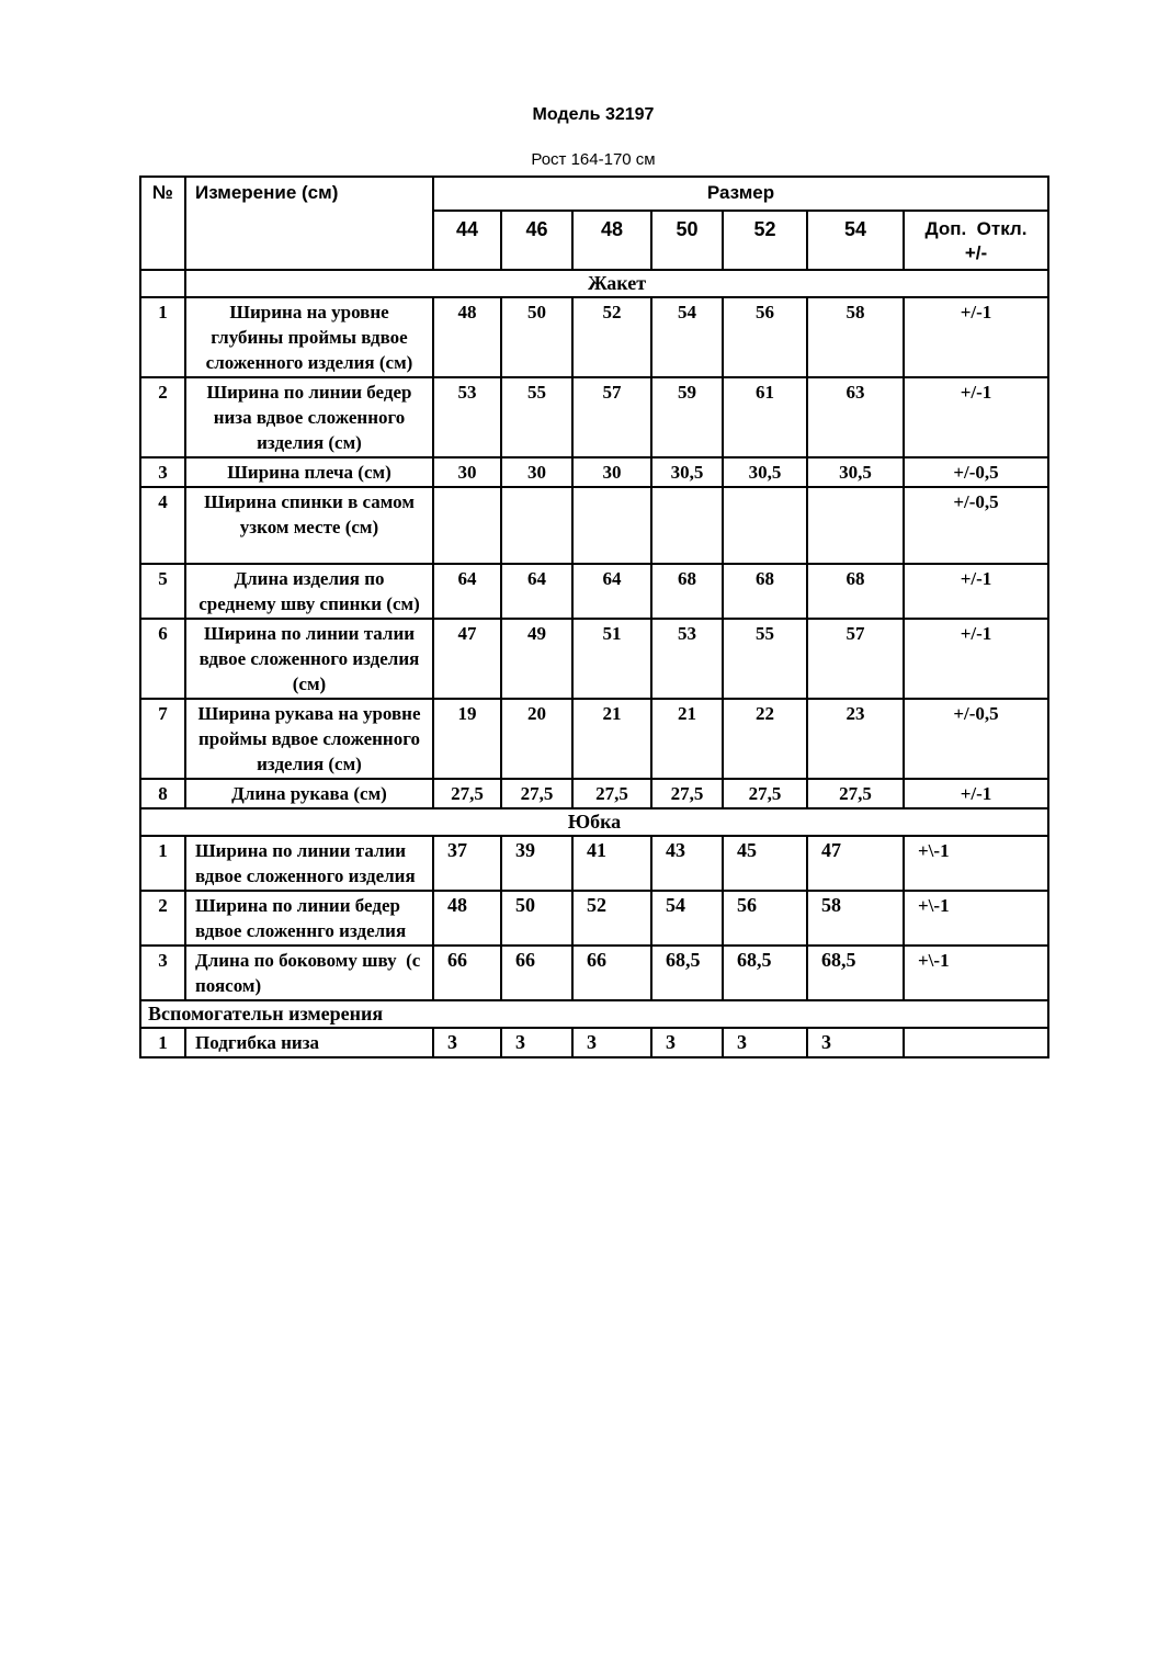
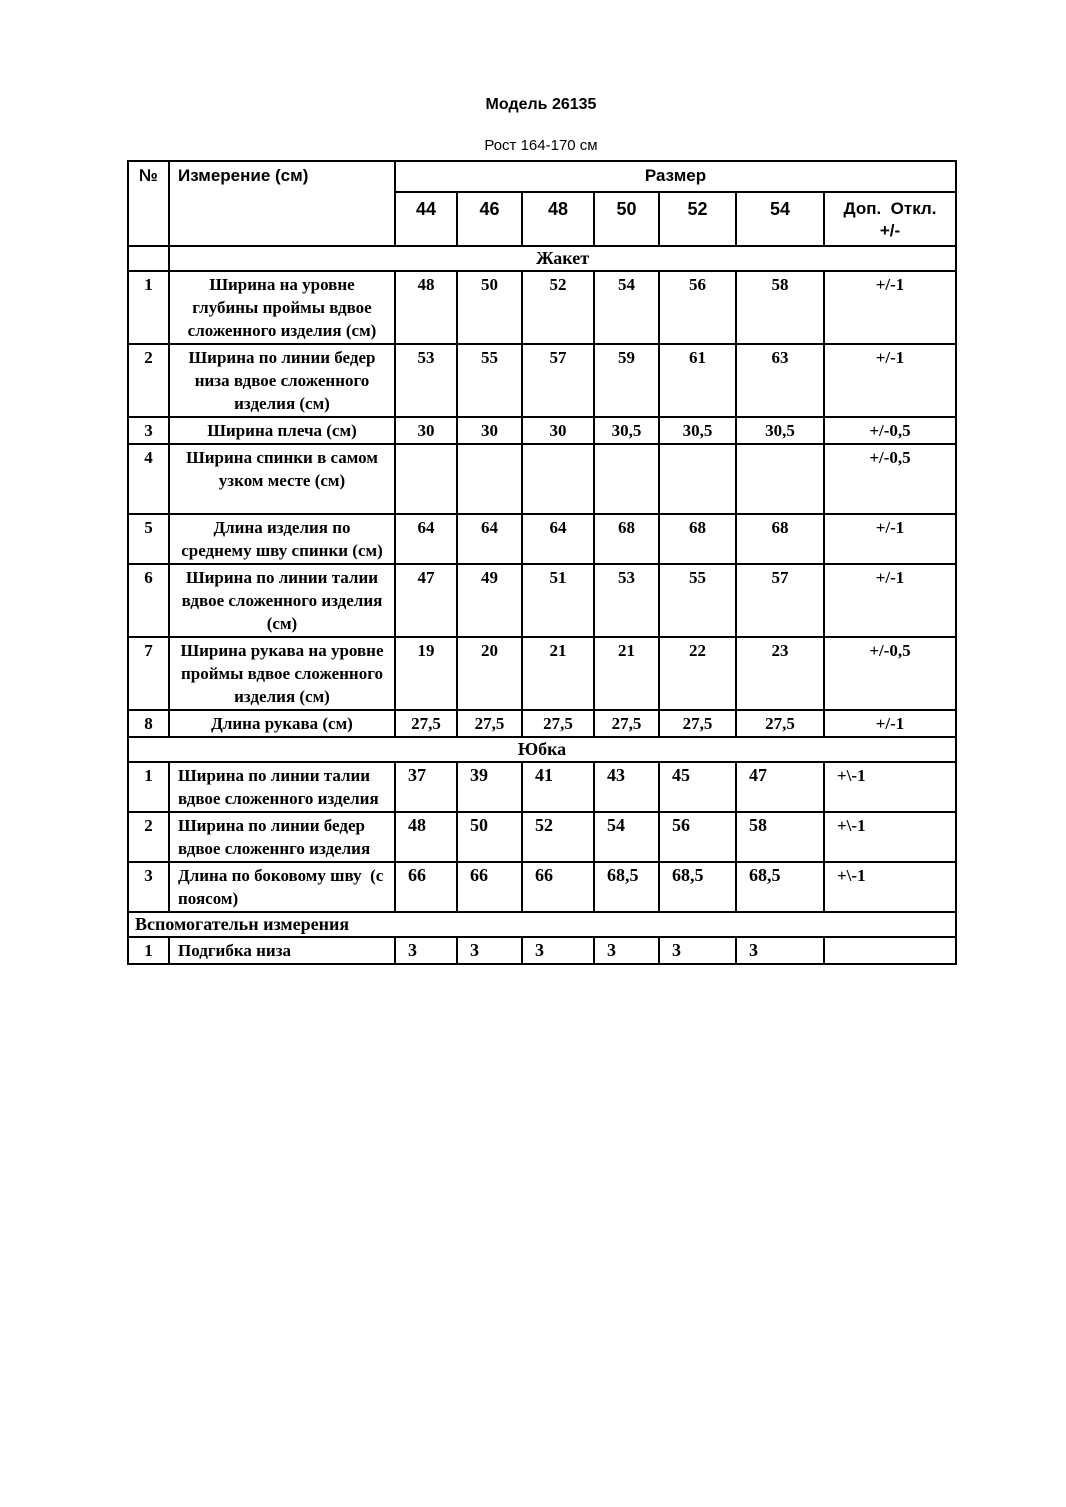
- Модель 32197
+ Модель 26135
  Рост 164-170 см
  №	Измерение (см)	Размер
  44	46	48	50	52	54	Доп. Откл. +/-
  	Жакет
  1	Ширина на уровне глубины проймы вдвое сложенного изделия (см)	48	50	52	54	56	58	+/-1
  2	Ширина по линии бедер низа вдвое сложенного изделия (см)	53	55	57	59	61	63	+/-1
  3	Ширина плеча (см)	30	30	30	30,5	30,5	30,5	+/-0,5
  4	Ширина спинки в самом узком месте (см)							+/-0,5
  5	Длина изделия по среднему шву спинки (см)	64	64	64	68	68	68	+/-1
  6	Ширина по линии талии вдвое сложенного изделия (см)	47	49	51	53	55	57	+/-1
  7	Ширина рукава на уровне проймы вдвое сложенного изделия (см)	19	20	21	21	22	23	+/-0,5
  8	Длина рукава (см)	27,5	27,5	27,5	27,5	27,5	27,5	+/-1
  Юбка
  1	Ширина по линии талии вдвое сложенного изделия	37	39	41	43	45	47	+\-1
  2	Ширина по линии бедер вдвое сложеннго изделия	48	50	52	54	56	58	+\-1
  3	Длина по боковому шву (с поясом)	66	66	66	68,5	68,5	68,5	+\-1
  Вспомогательн измерения
  1	Подгибка низа	3	3	3	3	3	3
